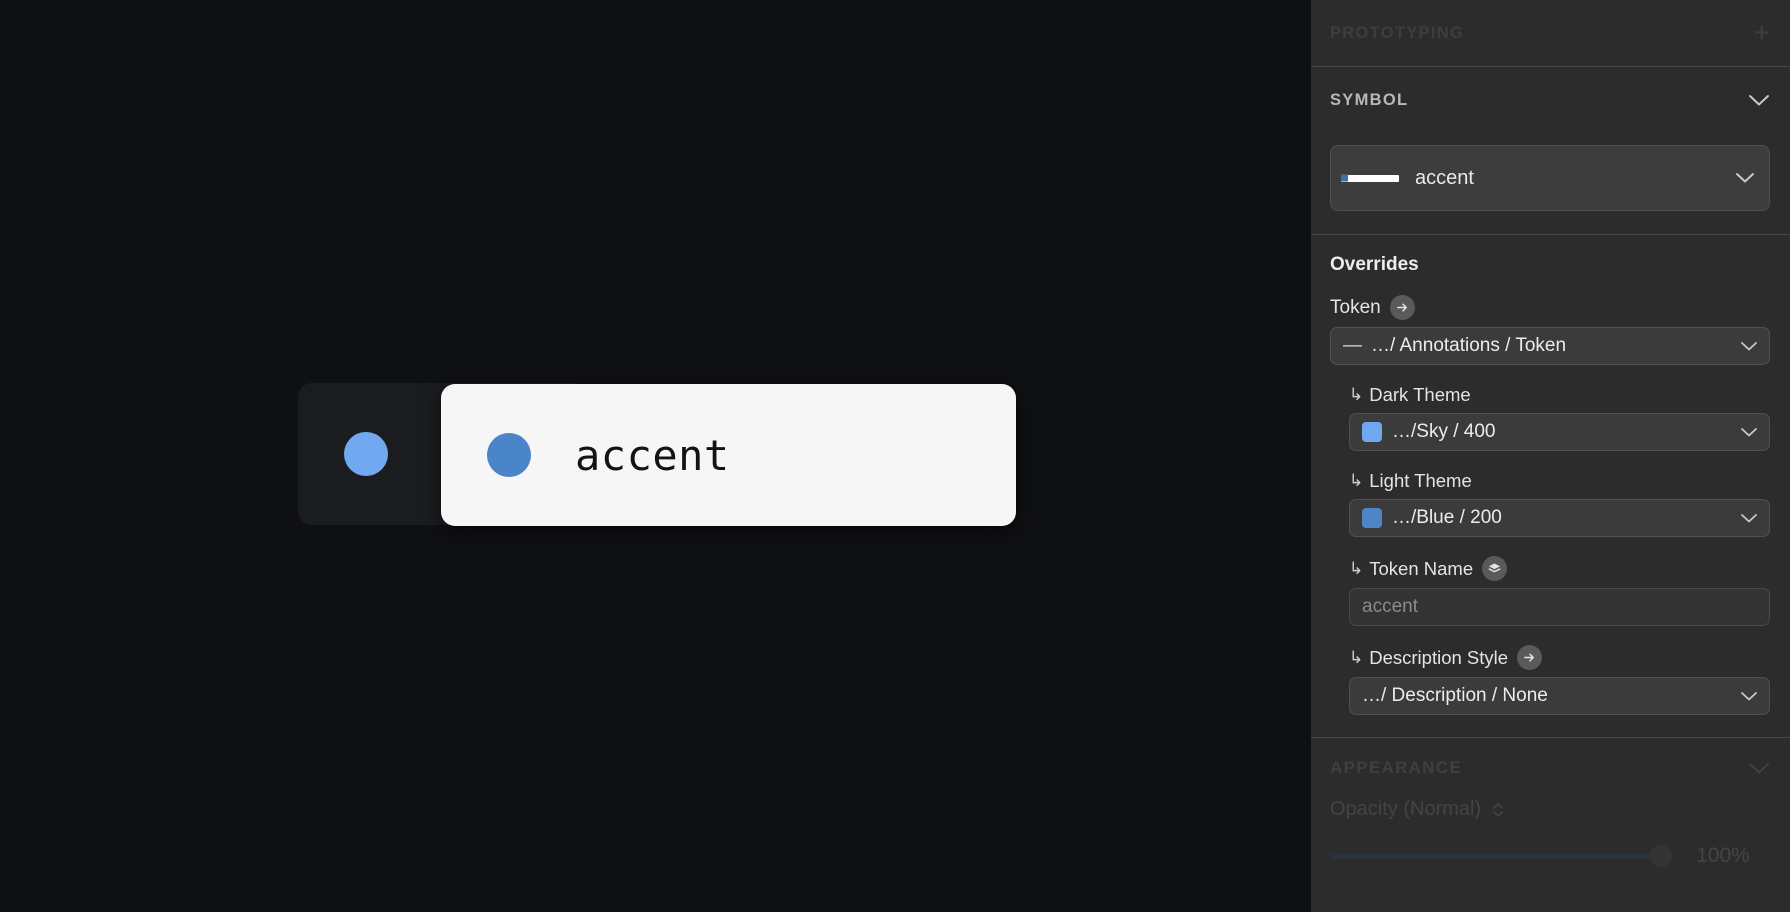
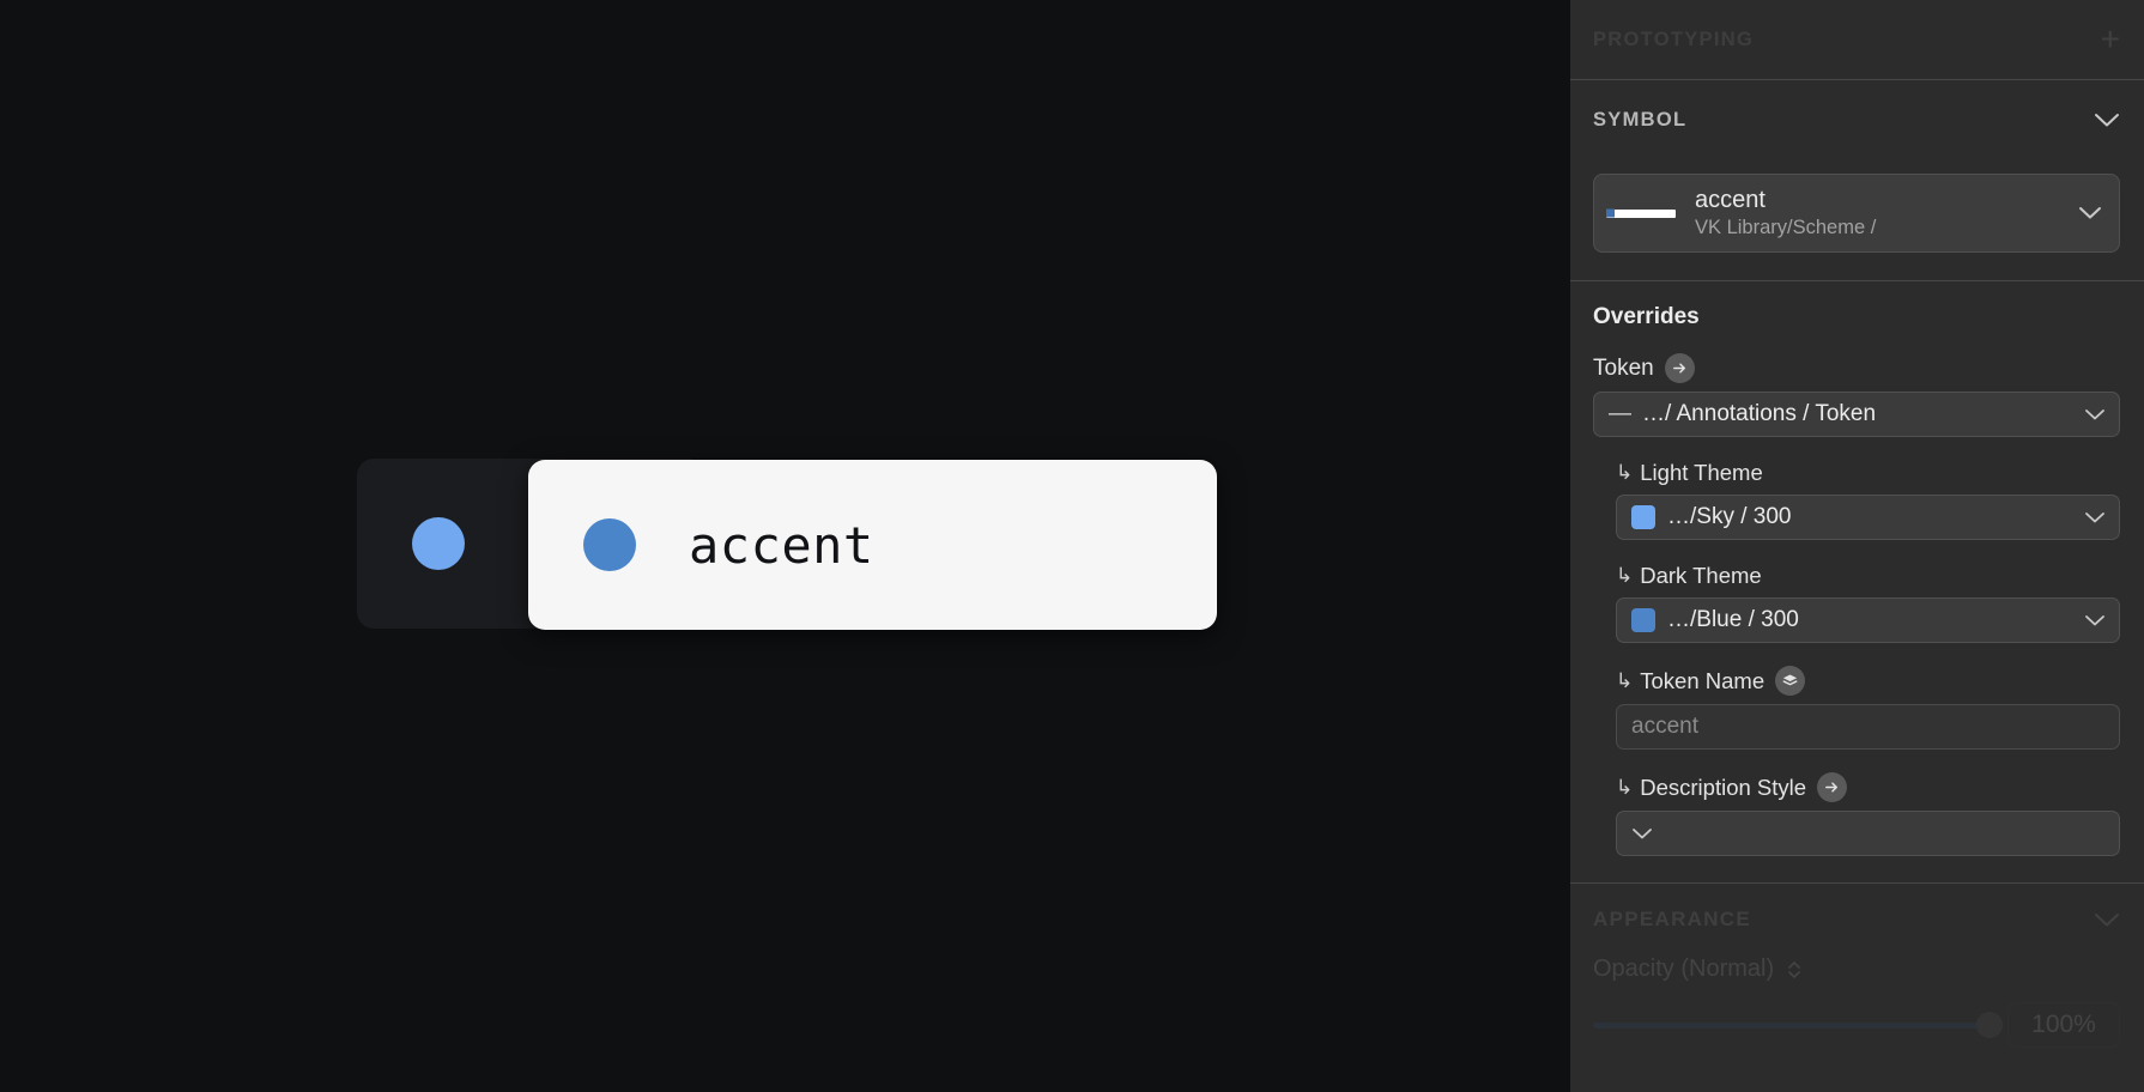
  accent
  SYMBOL
  accent
+ VK Library/Scheme /
  Overrides
  Token
  —
  …/ Annotations / Token
  ↳
- Dark Theme
+ Light Theme
- …/Sky / 400
+ …/Sky / 300
  ↳
- Light Theme
+ Dark Theme
- …/Blue / 200
+ …/Blue / 300
  ↳
  Token Name
  accent
  ↳
  Description Style
- …/ Description / None
  100%
